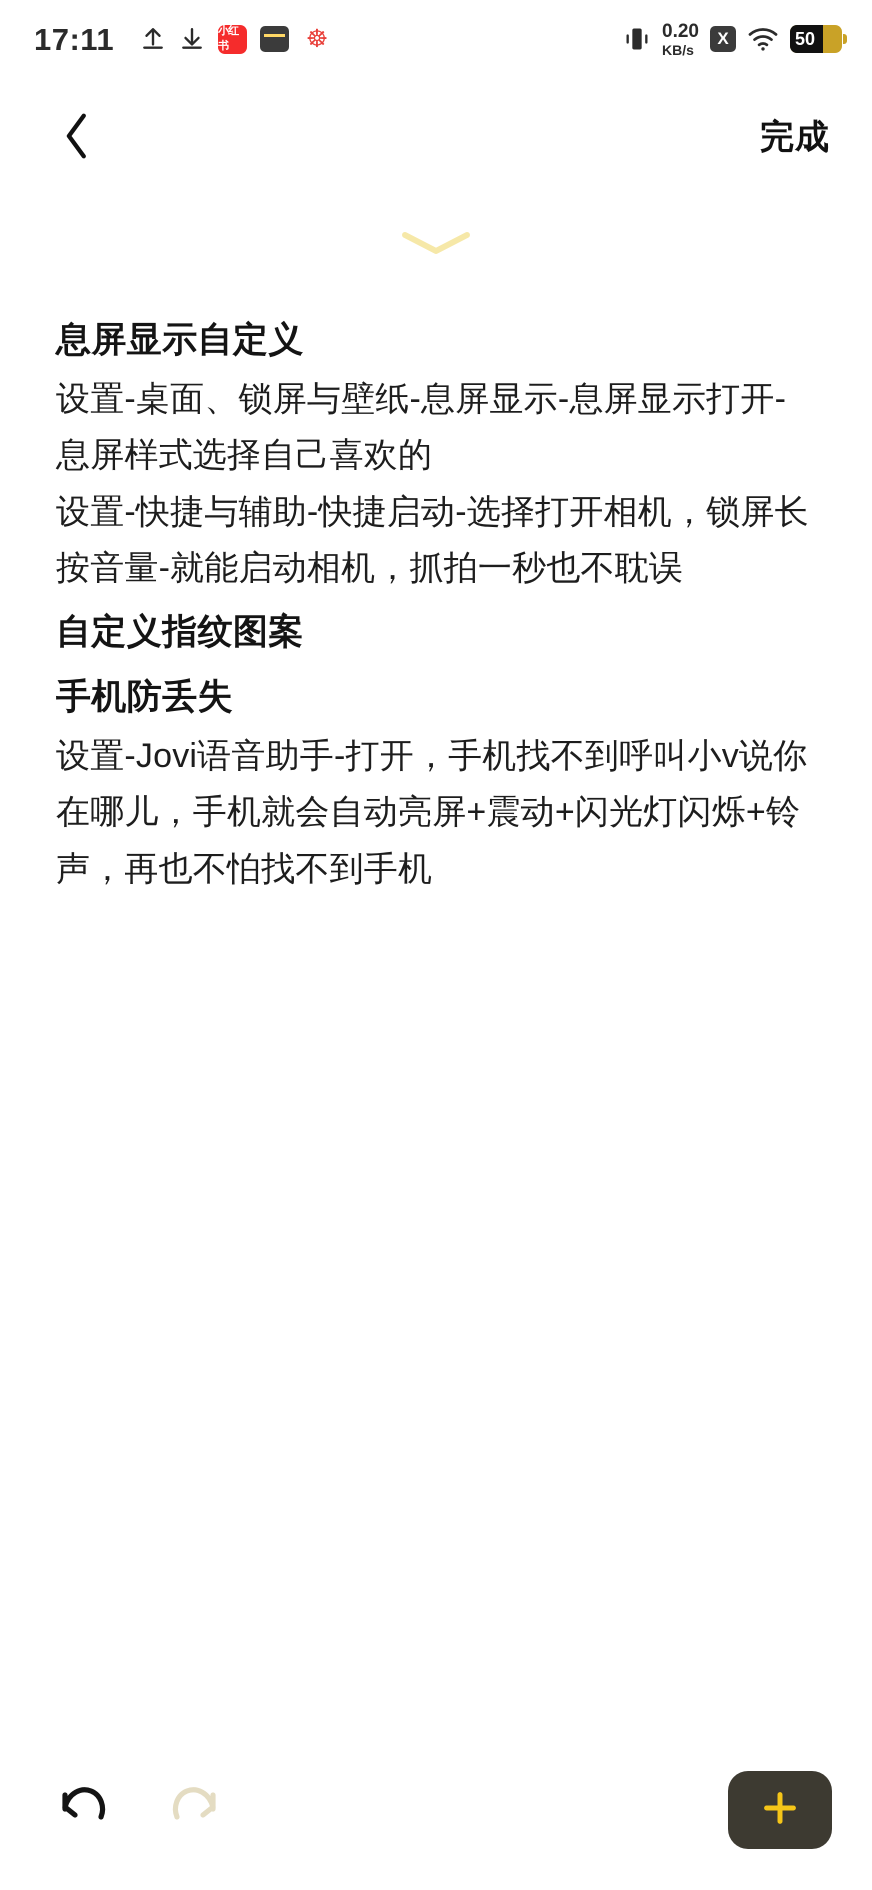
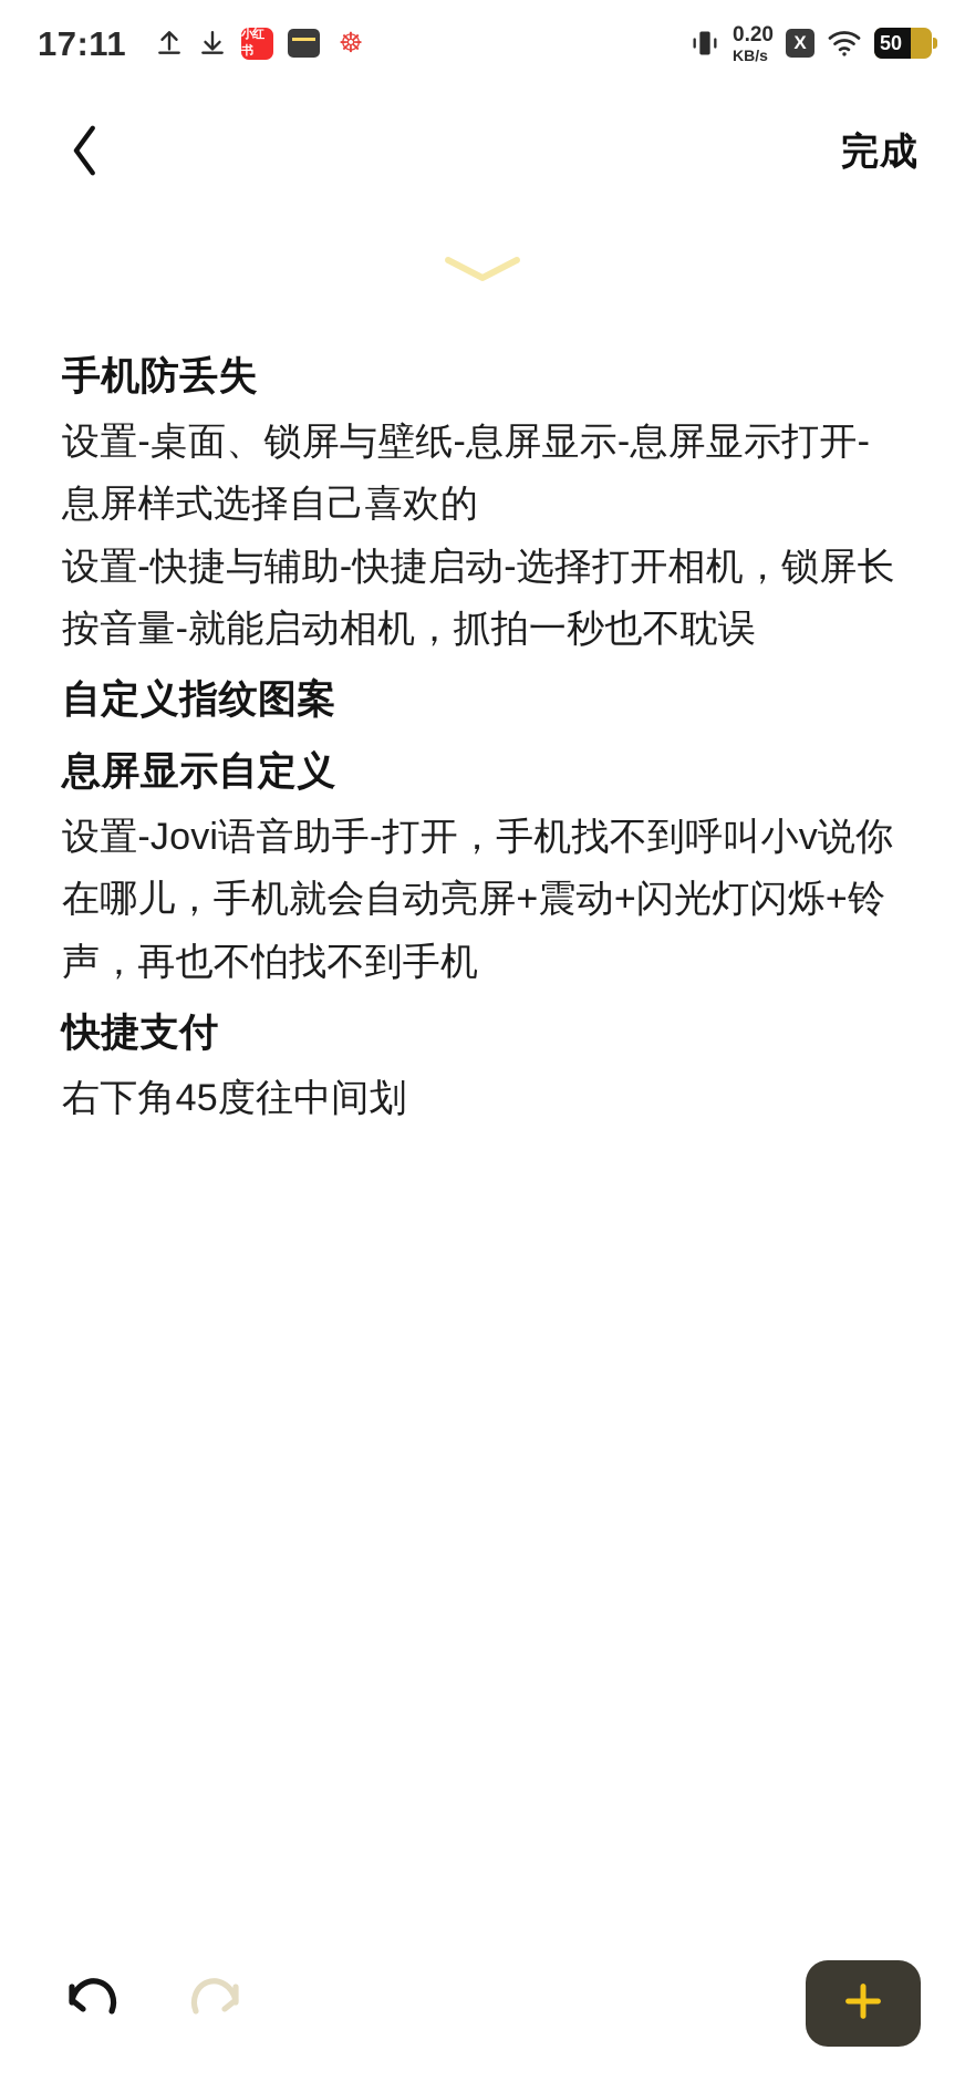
  17:11
  小红书
  ☸
  0.20
  KB/s
  X
  50
  完成
- 息屏显示自定义
+ 手机防丢失
  设置-桌面、锁屏与壁纸-息屏显示-息屏显示打开-息屏样式选择自己喜欢的
  设置-快捷与辅助-快捷启动-选择打开相机，锁屏长按音量-就能启动相机，抓拍一秒也不耽误
  自定义指纹图案
- 手机防丢失
+ 息屏显示自定义
  设置-Jovi语音助手-打开，手机找不到呼叫小v说你在哪儿，手机就会自动亮屏+震动+闪光灯闪烁+铃声，再也不怕找不到手机
+ 快捷支付
+ 右下角45度往中间划
